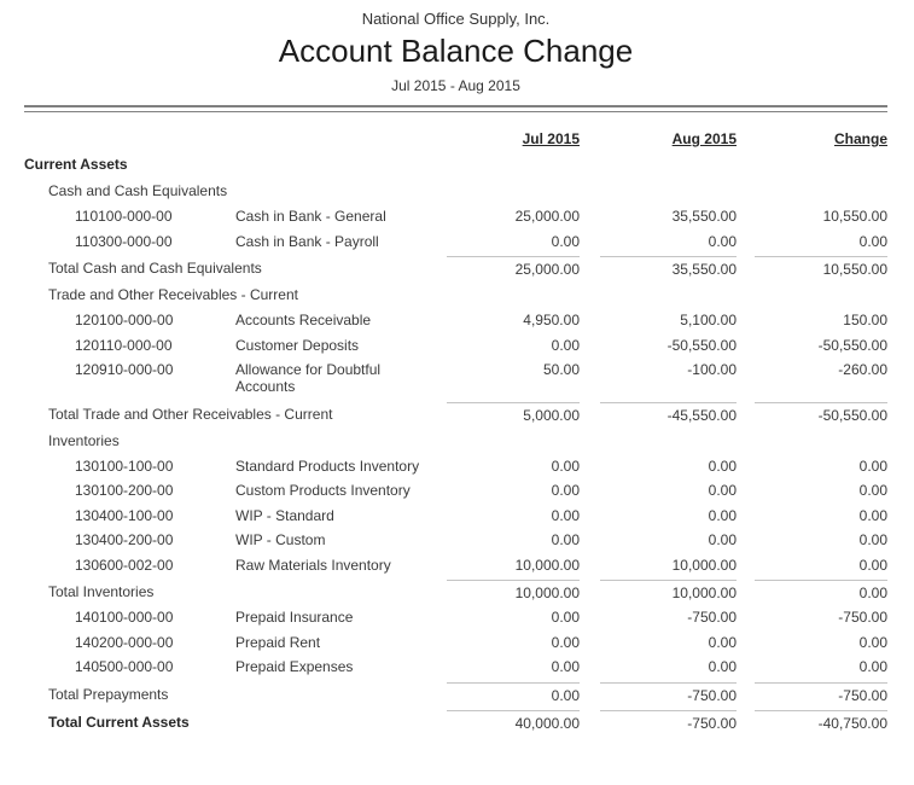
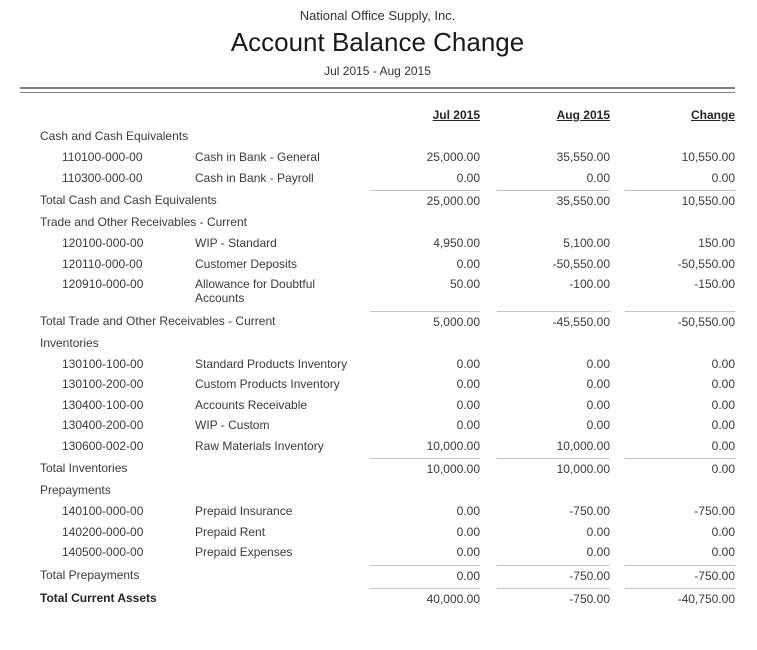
  National Office Supply, Inc.
  Account Balance Change
  Jul 2015 - Aug 2015
  Jul 2015
  Aug 2015
  Change
- Current Assets
  Cash and Cash Equivalents
  110100-000-00
  Cash in Bank - General
  25,000.00
  35,550.00
  10,550.00
  110300-000-00
  Cash in Bank - Payroll
  0.00
  0.00
  0.00
  Total Cash and Cash Equivalents
  25,000.00
  35,550.00
  10,550.00
  Trade and Other Receivables - Current
  120100-000-00
- Accounts Receivable
+ WIP - Standard
  4,950.00
  5,100.00
  150.00
  120110-000-00
  Customer Deposits
  0.00
  -50,550.00
  -50,550.00
  120910-000-00
  Allowance for Doubtful Accounts
  50.00
  -100.00
- -260.00
+ -150.00
  Total Trade and Other Receivables - Current
  5,000.00
  -45,550.00
  -50,550.00
  Inventories
  130100-100-00
  Standard Products Inventory
  0.00
  0.00
  0.00
  130100-200-00
  Custom Products Inventory
  0.00
  0.00
  0.00
  130400-100-00
- WIP - Standard
+ Accounts Receivable
  0.00
  0.00
  0.00
  130400-200-00
  WIP - Custom
  0.00
  0.00
  0.00
  130600-002-00
  Raw Materials Inventory
  10,000.00
  10,000.00
  0.00
  Total Inventories
  10,000.00
  10,000.00
  0.00
+ Prepayments
  140100-000-00
  Prepaid Insurance
  0.00
  -750.00
  -750.00
  140200-000-00
  Prepaid Rent
  0.00
  0.00
  0.00
  140500-000-00
  Prepaid Expenses
  0.00
  0.00
  0.00
  Total Prepayments
  0.00
  -750.00
  -750.00
  Total Current Assets
  40,000.00
  -750.00
  -40,750.00
